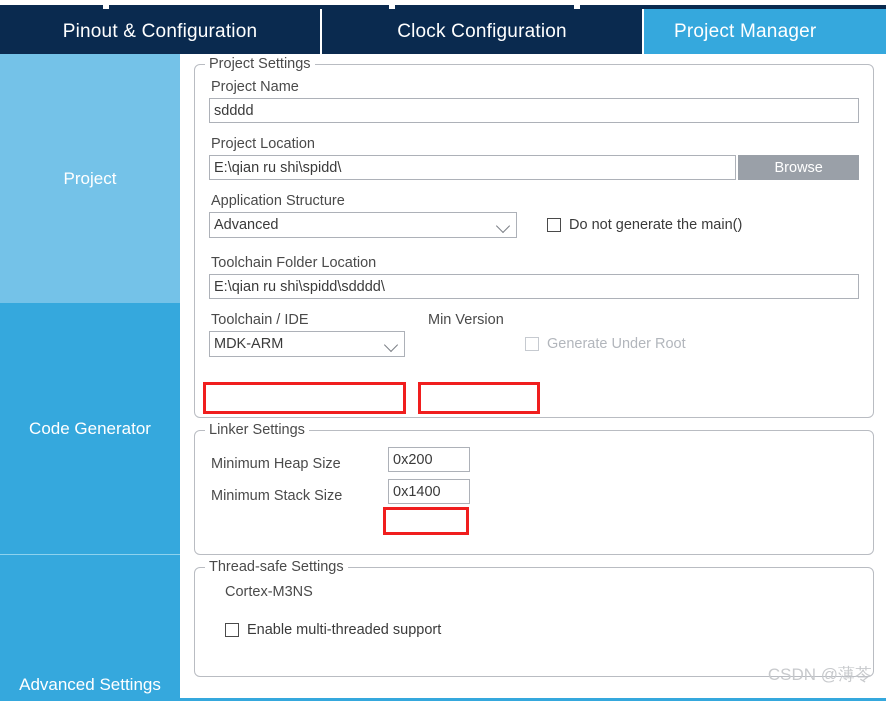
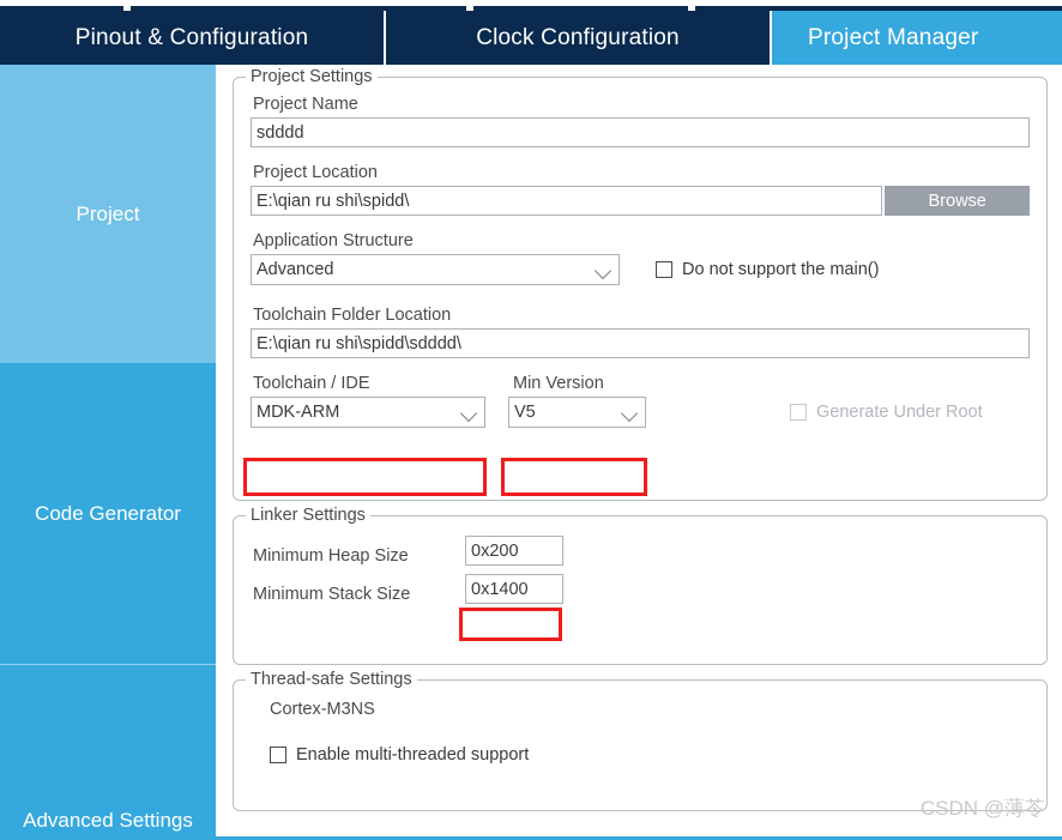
  Pinout & Configuration
  Clock Configuration
  Project Manager
  Project
  Code Generator
  Advanced Settings
  Project Settings
  Project Name
  sdddd
  Project Location
  E:\qian ru shi\spidd\
  Browse
  Application Structure
  Advanced
- Do not generate the main()
+ Do not support the main()
  Toolchain Folder Location
  E:\qian ru shi\spidd\sdddd\
  Toolchain / IDE
  Min Version
  MDK-ARM
+ V5
  Generate Under Root
  Linker Settings
  Minimum Heap Size
  0x200
  Minimum Stack Size
  0x1400
  Thread-safe Settings
  Cortex-M3NS
  Enable multi-threaded support
  CSDN @薄苓
